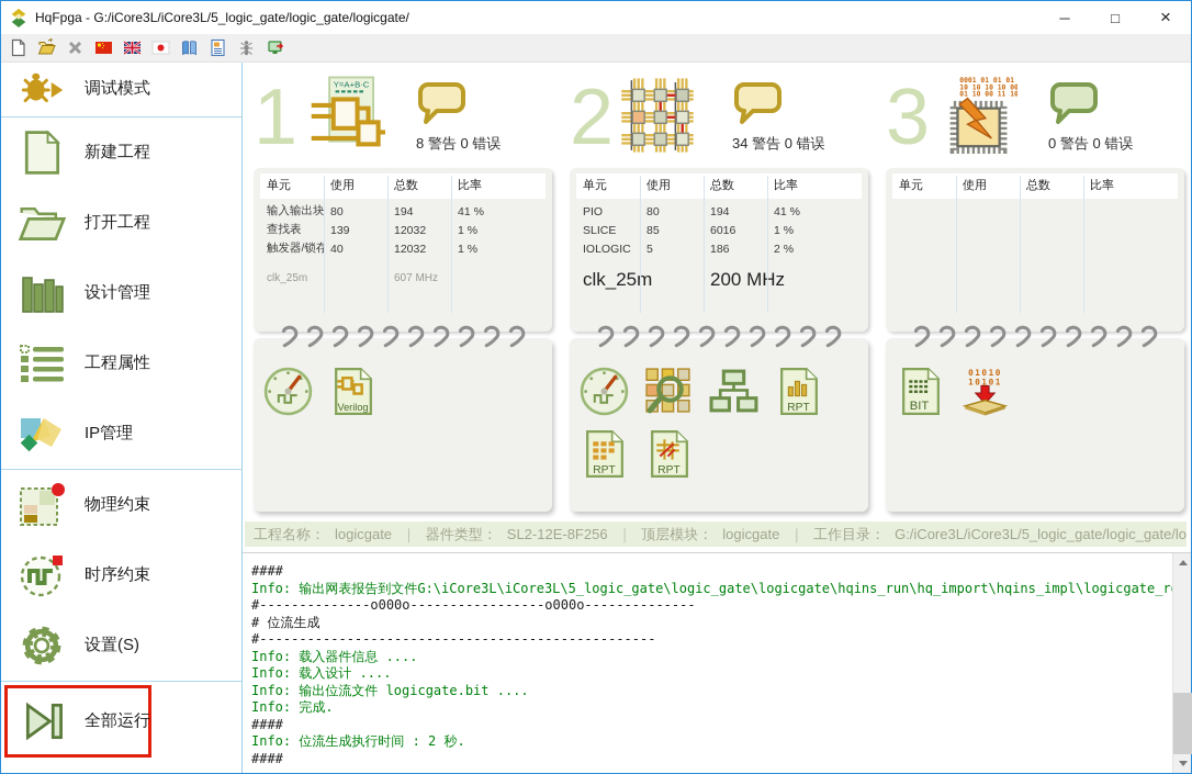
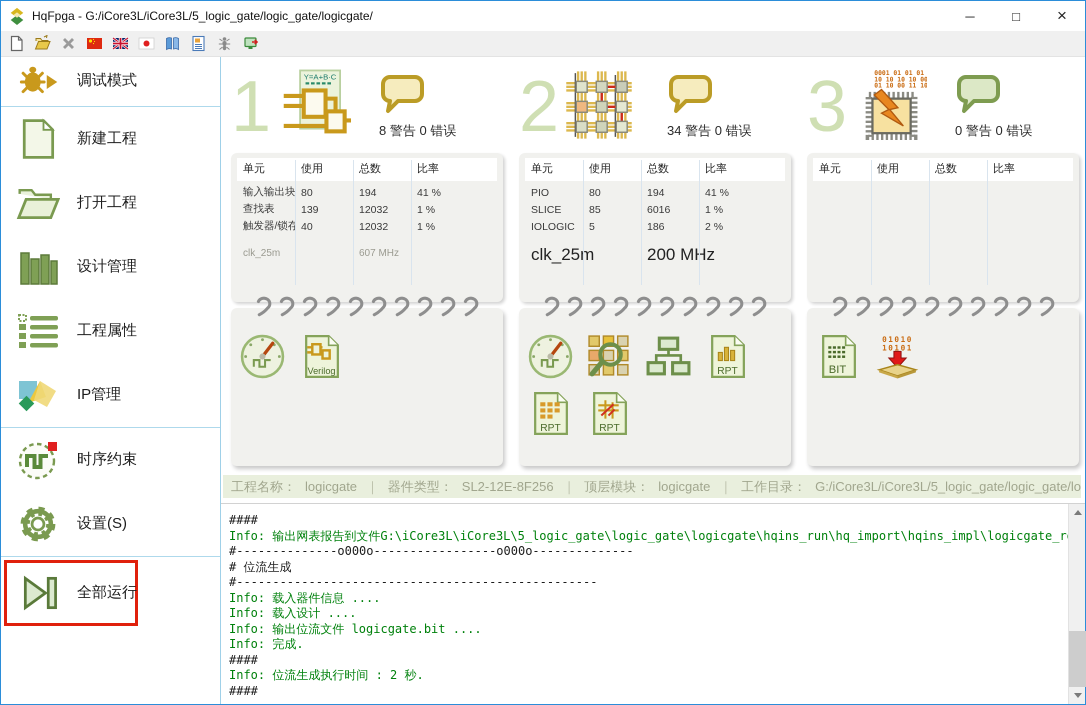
  HqFpga - G:/iCore3L/iCore3L/5_logic_gate/logic_gate/logicgate/
  ─
  □
  ×
  调试模式
  新建工程
  打开工程
  设计管理
  工程属性
  IP管理
- 物理约束
  时序约束
  设置(S)
  全部运行
  1
  Y=A+B·C
  8 警告 0 错误
  单元
  使用
  总数
  比率
  输入输出块
  80
  194
  41 %
  查找表
  139
  12032
  1 %
  40
  12032
  1 %
  clk_25m
  607 MHz
  Verilog
  2
  34 警告 0 错误
  单元
  使用
  总数
  比率
  PIO
  80
  194
  41 %
  SLICE
  85
  6016
  1 %
  IOLOGIC
  5
  186
  2 %
  clk_25m
  200 MHz
  RPT
  RPT
  RPT
  3
  0 警告 0 错误
  单元
  使用
  总数
  比率
  BIT
  01010
  10101
  工程名称：
  logicgate
  ｜
  器件类型：
  SL2-12E-8F256
  ｜
  顶层模块：
  logicgate
  ｜
  工作目录：
  G:/iCore3L/iCore3L/5_logic_gate/logic_gate/lo
  ####
  Info: 输出网表报告到文件G:\iCore3L\iCore3L\5_logic_gate\logic_gate\logicgate\hqins_run\hq_import\hqins_impl\logicgate_r
  #--------------o000o-----------------o000o--------------
  # 位流生成
  #--------------------------------------------------
  Info: 载入器件信息 ....
  Info: 载入设计 ....
  Info: 输出位流文件 logicgate.bit ....
  Info: 完成.
  ####
  Info: 位流生成执行时间 : 2 秒.
  ####
